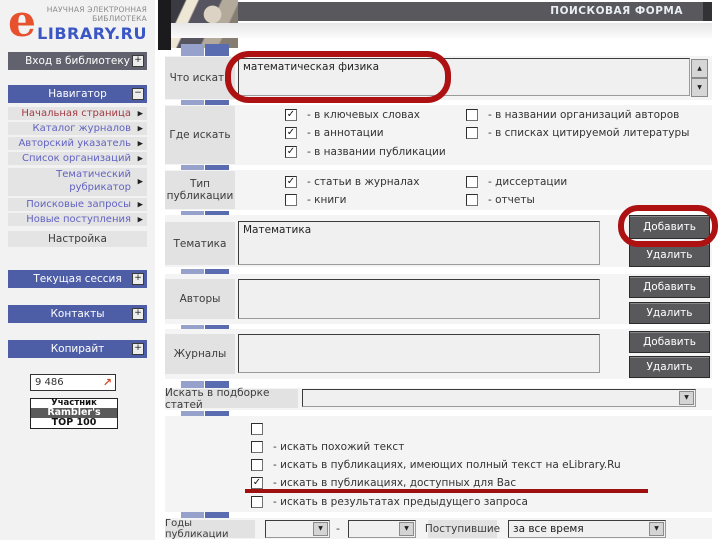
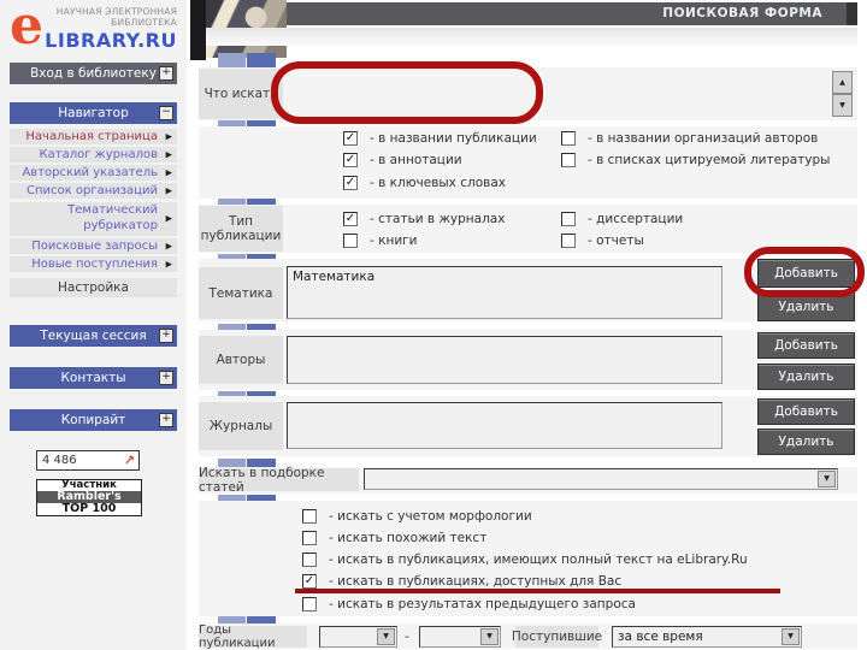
  e
  НАУЧНАЯ ЭЛЕКТРОННАЯ
  БИБЛИОТЕКА
  LIBRARY.RU
  Вход в библиотеку
  +
  Навигатор
  −
  Начальная страница
  ▶
  Каталог журналов
  ▶
  Авторский указатель
  ▶
  Список организаций
  ▶
  Тематический рубрикатор
  ▶
  Поисковые запросы
  ▶
  Новые поступления
  ▶
  Настройка
  Текущая сессия
  +
  Контакты
  +
  Копирайт
  +
- 9 486
+ 4 486
  ↗
  Участник
  Rambler's
  TOP 100
  ПОИСКОВАЯ ФОРМА
  Что искать
- математическая физика
- Где искать
  ✓
- - в ключевых словах
+ - в названии публикации
  ✓
  - в аннотации
  ✓
- - в названии публикации
+ - в ключевых словах
  - в названии организаций авторов
  - в списках цитируемой литературы
  Тип публикации
  ✓
  - статьи в журналах
  - книги
  - диссертации
  - отчеты
  Тематика
  Математика
  Добавить
  Удалить
  Авторы
  Добавить
  Удалить
  Журналы
  Добавить
  Удалить
  Искать в подборке статей
+ - искать с учетом морфологии
  - искать похожий текст
  - искать в публикациях, имеющих полный текст на eLibrary.Ru
  ✓
  - искать в публикациях, доступных для Вас
  - искать в результатах предыдущего запроса
  Годы публикации
  -
  Поступившие
  за все время
